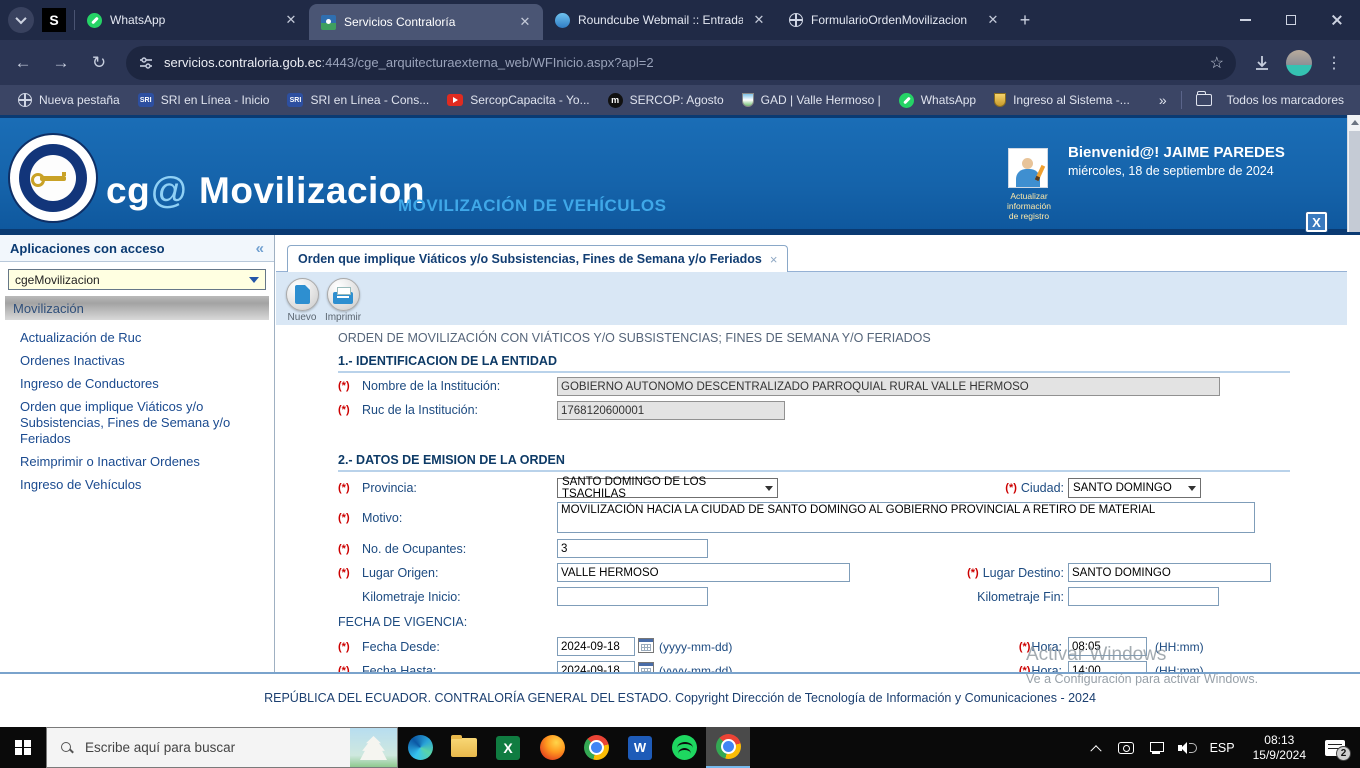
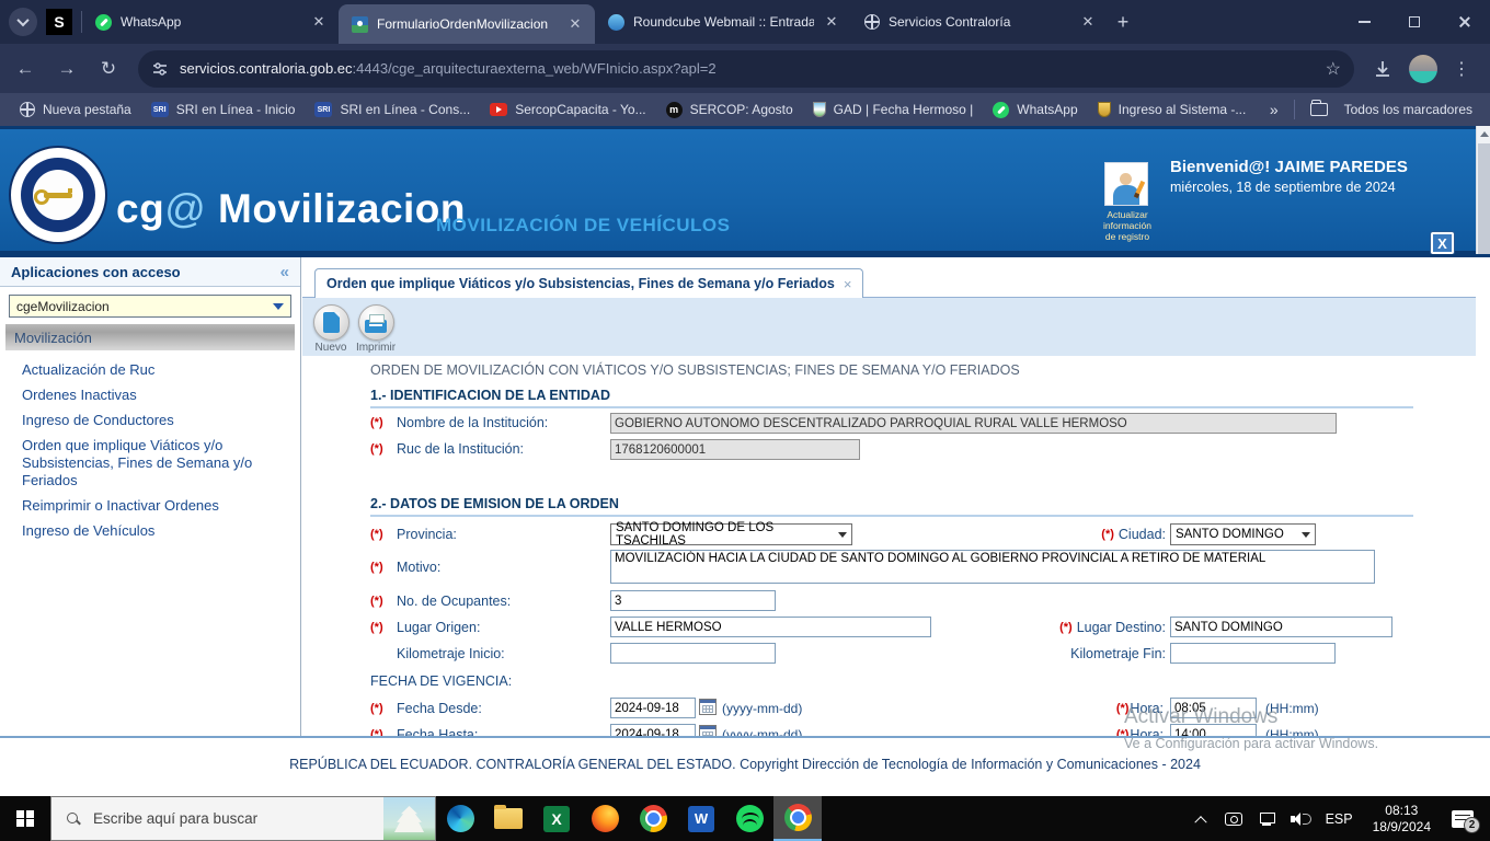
  S
  WhatsApp
  ✕
- Servicios Contraloría
+ FormularioOrdenMovilizacion
  ✕
  Roundcube Webmail :: Entrada
  ✕
- FormularioOrdenMovilizacion
+ Servicios Contraloría
  ✕
  +
  ←
  →
  ↻
  servicios.contraloria.gob.ec:4443/cge_arquitecturaexterna_web/WFInicio.aspx?apl=2
  ☆
  ⋮
  Nueva pestaña
  SRI en Línea - Inicio
  SRI en Línea - Cons...
  SercopCapacita - Yo...
  SERCOP: Agosto
- GAD | Valle Hermoso |
+ GAD | Fecha Hermoso |
  WhatsApp
  Ingreso al Sistema -...
  »
  Todos los marcadores
  cg@ Movilizacion
  MOVILIZACIÓN DE VEHÍCULOS
  Actualizar
  información
  de registro
  Bienvenid@! JAIME PAREDES
  miércoles, 18 de septiembre de 2024
  X
  Aplicaciones con acceso
  «
  cgeMovilizacion
  Movilización
  Actualización de Ruc
  Ordenes Inactivas
  Ingreso de Conductores
  Orden que implique Viáticos y/o Subsistencias, Fines de Semana y/o Feriados
  Reimprimir o Inactivar Ordenes
  Ingreso de Vehículos
  Orden que implique Viáticos y/o Subsistencias, Fines de Semana y/o Feriados
  ×
  Nuevo
  Imprimir
  ORDEN DE MOVILIZACIÓN CON VIÁTICOS Y/O SUBSISTENCIAS; FINES DE SEMANA Y/O FERIADOS
  1.- IDENTIFICACION DE LA ENTIDAD
  (*)
  Nombre de la Institución:
  GOBIERNO AUTÓNOMO DESCENTRALIZADO PARROQUIAL RURAL VALLE HERMOSO
  (*)
  Ruc de la Institución:
  1768120600001
  2.- DATOS DE EMISION DE LA ORDEN
  (*)
  Provincia:
  SANTO DOMINGO DE LOS TSACHILAS
  (*)
  Ciudad:
  SANTO DOMINGO
  (*)
  Motivo:
  MOVILIZACIÓN HACIA LA CIUDAD DE SANTO DOMINGO AL GOBIERNO PROVINCIAL A RETIRO DE MATERIAL
  (*)
  No. de Ocupantes:
  3
  (*)
  Lugar Origen:
  VALLE HERMOSO
  (*)
  Lugar Destino:
  SANTO DOMINGO
  Kilometraje Inicio:
  Kilometraje Fin:
  FECHA DE VIGENCIA:
  (*)
  Fecha Desde:
  2024-09-18
  (yyyy-mm-dd)
  (*)
  Hora:
  08:05
  (HH:mm)
  (*)
  Fecha Hasta:
  2024-09-18
  (yyyy-mm-dd)
  (*)
  Hora:
  14:00
  (HH:mm)
  REPÚBLICA DEL ECUADOR. CONTRALORÍA GENERAL DEL ESTADO. Copyright Dirección de Tecnología de Información y Comunicaciones - 2024
  Activar Windows
  Ve a Configuración para activar Windows.
  Escribe aquí para buscar
  ESP
  08:13
- 15/9/2024
+ 18/9/2024
  2
